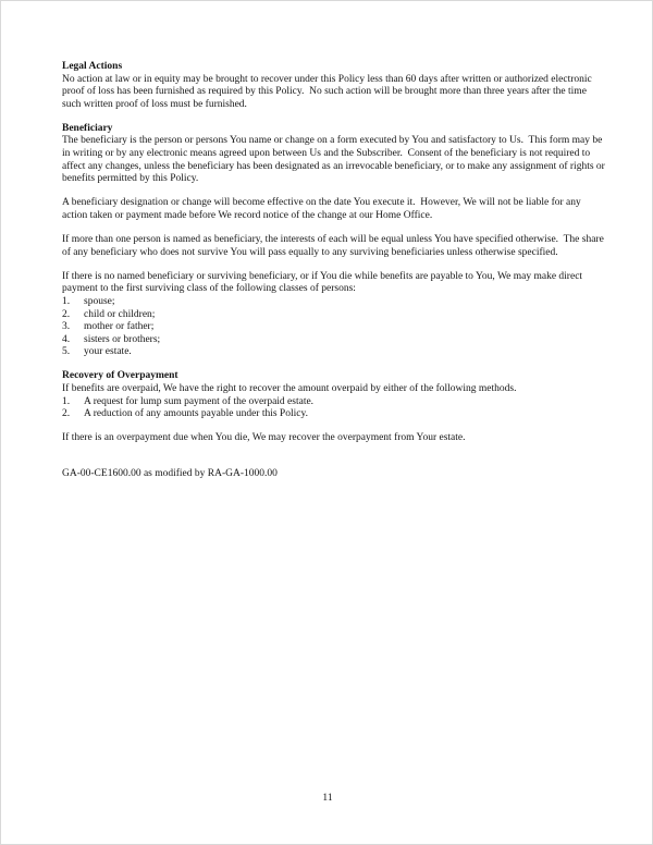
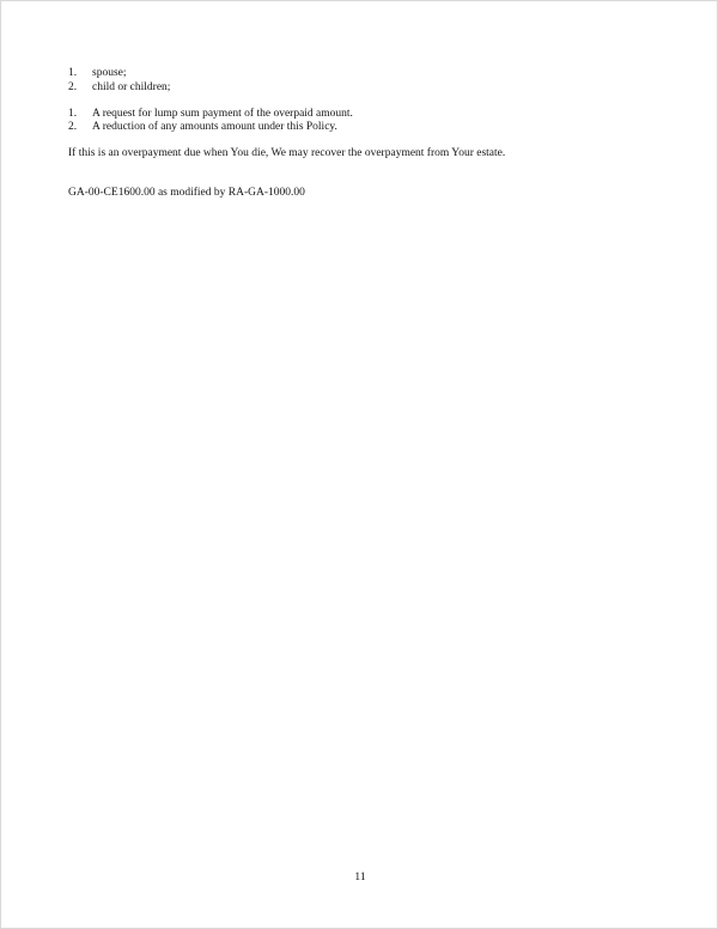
- Legal Actions
- No action at law or in equity may be brought to recover under this Policy less than 60 days after written or authorized electronic proof of loss has been furnished as required by this Policy. No such action will be brought more than three years after the time such written proof of loss must be furnished.
- Beneficiary
- The beneficiary is the person or persons You name or change on a form executed by You and satisfactory to Us. This form may be in writing or by any electronic means agreed upon between Us and the Subscriber. Consent of the beneficiary is not required to affect any changes, unless the beneficiary has been designated as an irrevocable beneficiary, or to make any assignment of rights or benefits permitted by this Policy.
- A beneficiary designation or change will become effective on the date You execute it. However, We will not be liable for any action taken or payment made before We record notice of the change at our Home Office.
- If more than one person is named as beneficiary, the interests of each will be equal unless You have specified otherwise. The share of any beneficiary who does not survive You will pass equally to any surviving beneficiaries unless otherwise specified.
- If there is no named beneficiary or surviving beneficiary, or if You die while benefits are payable to You, We may make direct payment to the first surviving class of the following classes of persons:
  1.
  spouse;
  2.
  child or children;
- 3.
- mother or father;
- 4.
- sisters or brothers;
- 5.
- your estate.
- Recovery of Overpayment
- If benefits are overpaid, We have the right to recover the amount overpaid by either of the following methods.
  1.
- A request for lump sum payment of the overpaid estate.
+ A request for lump sum payment of the overpaid amount.
  2.
- A reduction of any amounts payable under this Policy.
+ A reduction of any amounts amount under this Policy.
- If there is an overpayment due when You die, We may recover the overpayment from Your estate.
+ If this is an overpayment due when You die, We may recover the overpayment from Your estate.
  GA-00-CE1600.00 as modified by RA-GA-1000.00
  11
